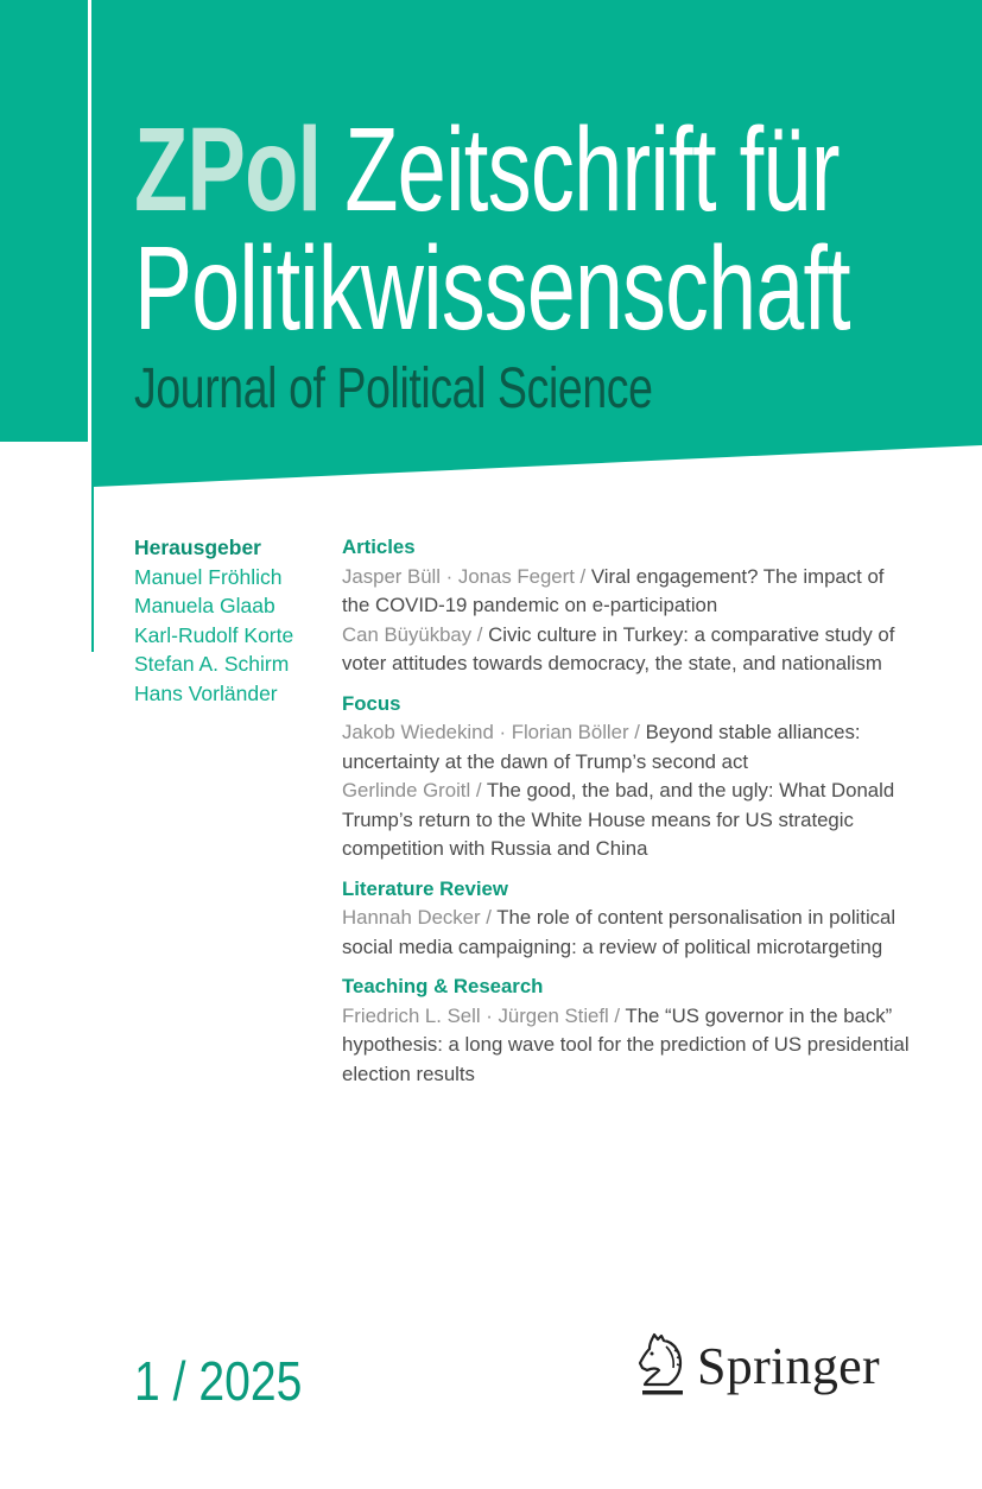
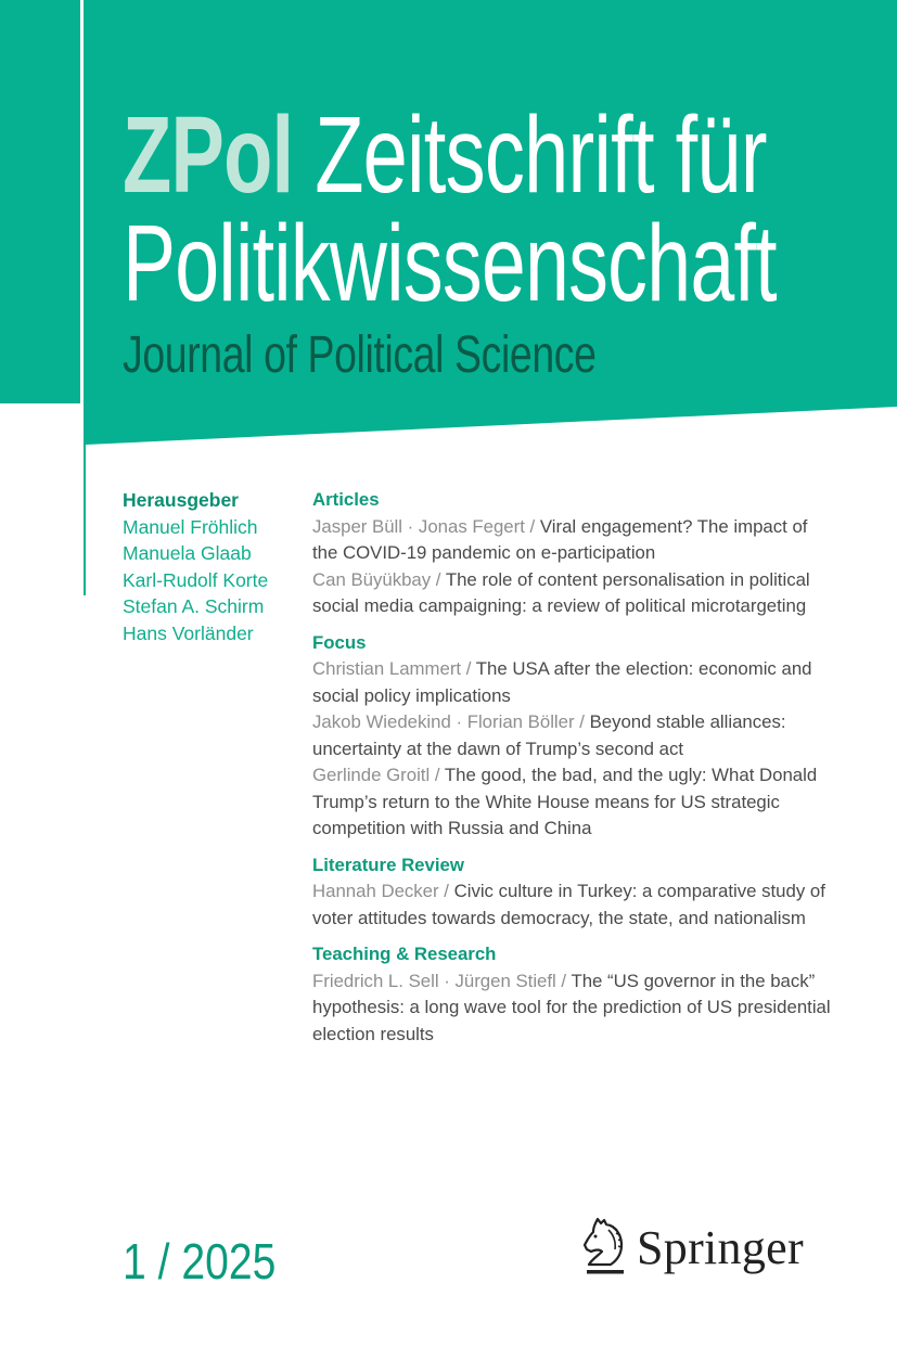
  ZPol Zeitschrift für
  Politikwissenschaft
  Journal of Political Science
  Herausgeber
  Manuel Fröhlich
  Manuela Glaab
  Karl-Rudolf Korte
  Stefan A. Schirm
  Hans Vorländer
  Articles
  Jasper Büll · Jonas Fegert / Viral engagement? The impact of the COVID-19 pandemic on e-participation
- Can Büyükbay / Civic culture in Turkey: a comparative study of voter attitudes towards democracy, the state, and nationalism
+ Can Büyükbay / The role of content personalisation in political social media campaigning: a review of political microtargeting
  Focus
+ Christian Lammert / The USA after the election: economic and social policy implications
  Jakob Wiedekind · Florian Böller / Beyond stable alliances: uncertainty at the dawn of Trump’s second act
  Gerlinde Groitl / The good, the bad, and the ugly: What Donald Trump’s return to the White House means for US strategic competition with Russia and China
  Literature Review
- Hannah Decker / The role of content personalisation in political social media campaigning: a review of political microtargeting
+ Hannah Decker / Civic culture in Turkey: a comparative study of voter attitudes towards democracy, the state, and nationalism
  Teaching & Research
  Friedrich L. Sell · Jürgen Stiefl / The “US governor in the back” hypothesis: a long wave tool for the prediction of US presidential election results
  1 / 2025
  Springer
